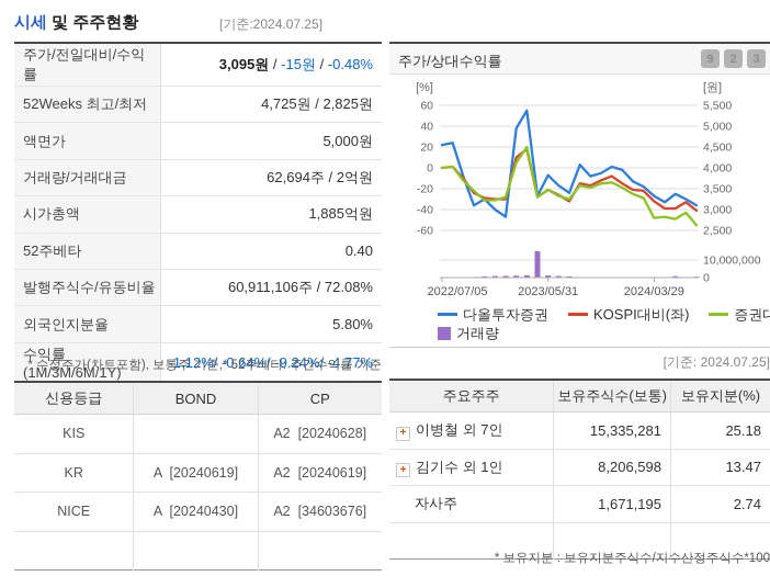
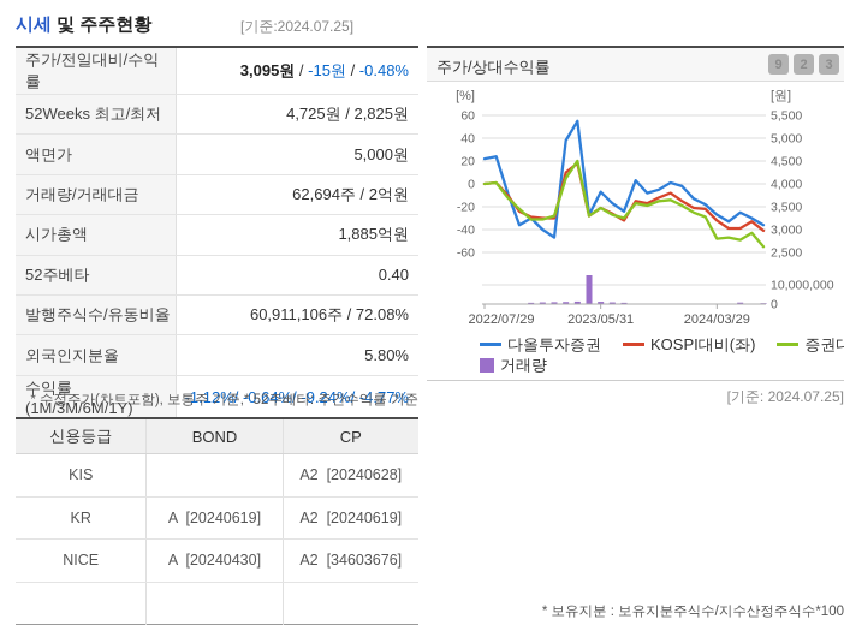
  시세 및 주주현황
  [기준:2024.07.25]
  주가/전일대비/수익률	3,095원 / -15원 / -0.48%
  52Weeks 최고/최저	4,725원 / 2,825원
  액면가	5,000원
  거래량/거래대금	62,694주 / 2억원
  시가총액	1,885억원
  52주베타	0.40
  발행주식수/유동비율	60,911,106주 / 72.08%
  외국인지분율	5.80%
  수익률 (1M/3M/6M/1Y)	-1.12%/ -0.64%/ -9.24%/ -4.77%
  * 수정주가(차트포함), 보통주 기준,* 52주베타: 주간수익률 기준
  신용등급	BOND	CP
  KIS		A2 [20240628]
  KR	A [20240619]	A2 [20240619]
  NICE	A [20240430]	A2 [34603676]
  주가/상대수익률
  9
  2
  3
  [%]
  [원]
  60
  5,500
  40
  5,000
  20
  4,500
  0
  4,000
  -20
  3,500
  -40
  3,000
  -60
  2,500
  10,000,000
  0
- 2022/07/05
+ 2022/07/29
  2023/05/31
  2024/03/29
  다올투자증권
  KOSPI대비(좌)
  거래량
  [기준: 2024.07.25]
- 주요주주	보유주식수(보통)	보유지분(%)
- + 이병철 외 7인	15,335,281	25.18
- + 김기수 외 1인	8,206,598	13.47
- 자사주	1,671,195	2.74
  * 보유지분 : 보유지분주식수/지수산정주식수*100
